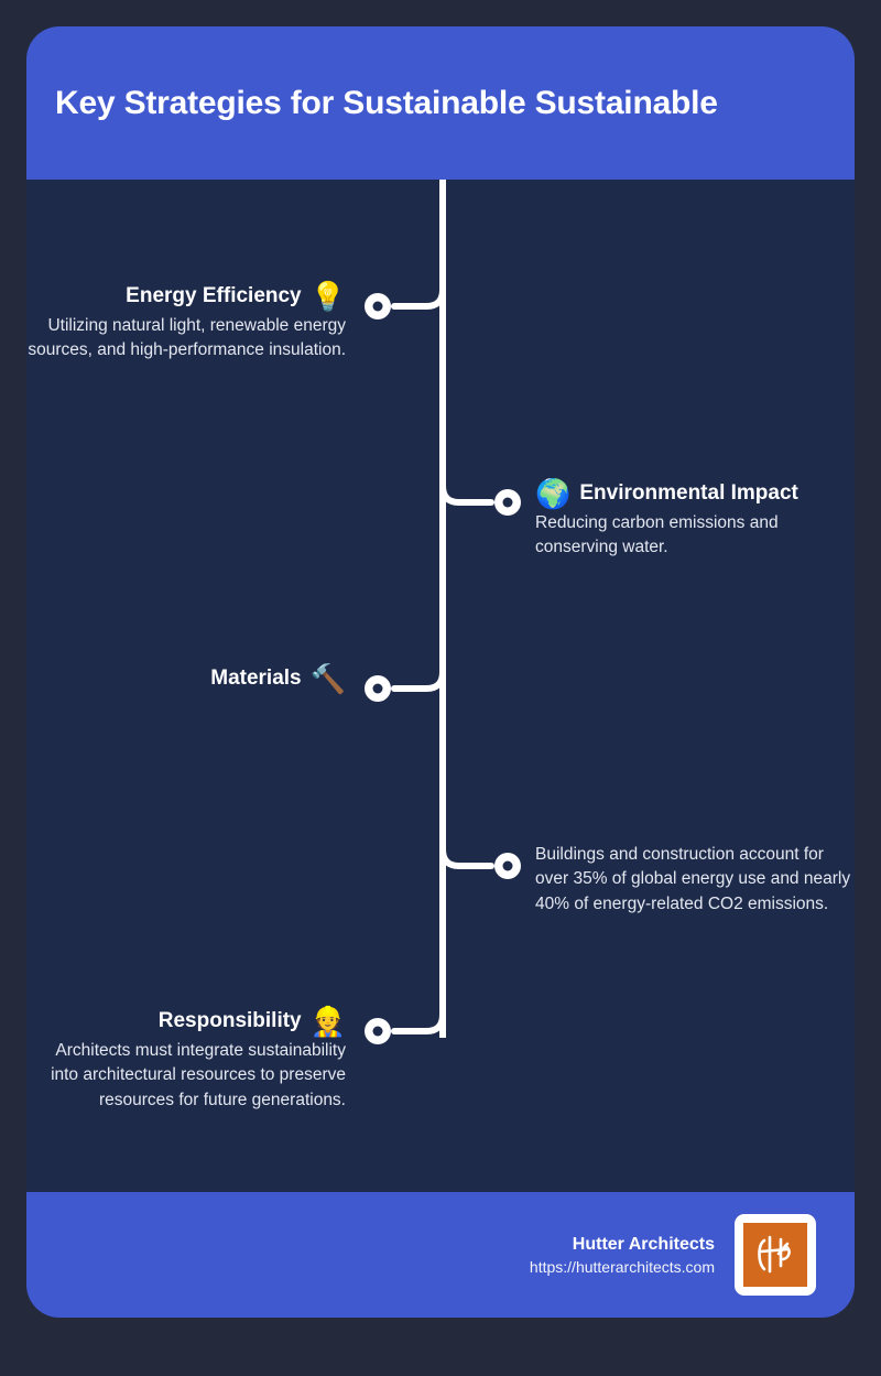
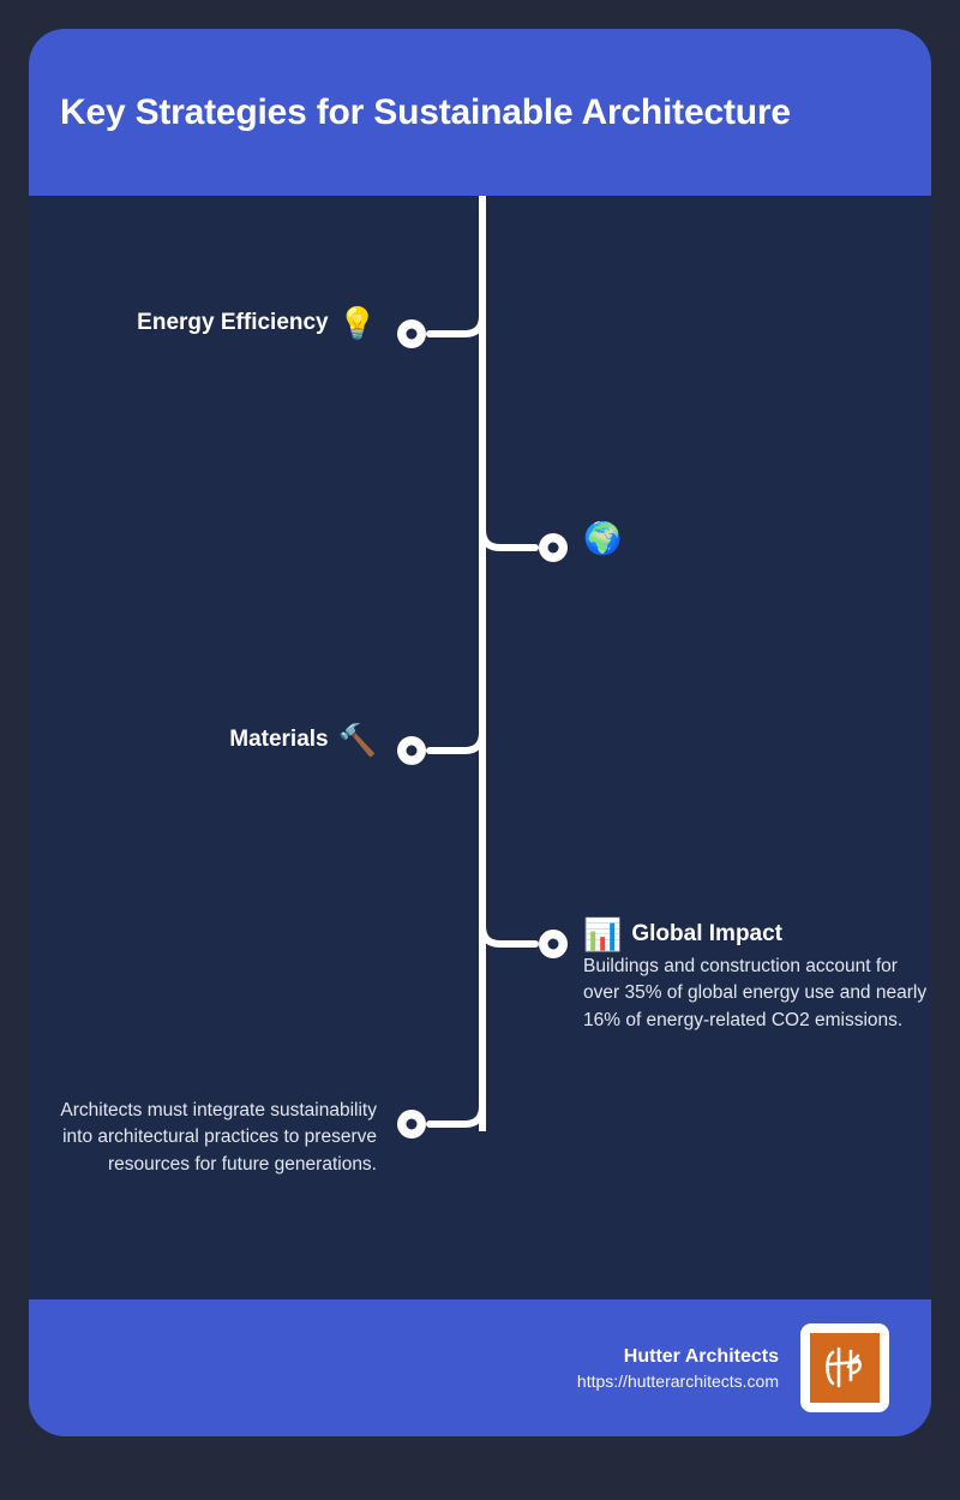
- Key Strategies for Sustainable Sustainable
+ Key Strategies for Sustainable Architecture
  Energy Efficiency
  💡
- Utilizing natural light, renewable energy sources, and high-performance insulation.
  🌍
- Environmental Impact
- Reducing carbon emissions and conserving water.
  Materials
  🔨
+ 📊
+ Global Impact
- Buildings and construction account for over 35% of global energy use and nearly 40% of energy-related CO2 emissions.
+ Buildings and construction account for over 35% of global energy use and nearly 16% of energy-related CO2 emissions.
- Responsibility
- 👷
- Architects must integrate sustainability into architectural resources to preserve resources for future generations.
+ Architects must integrate sustainability into architectural practices to preserve resources for future generations.
  Hutter Architects
  https://hutterarchitects.com
